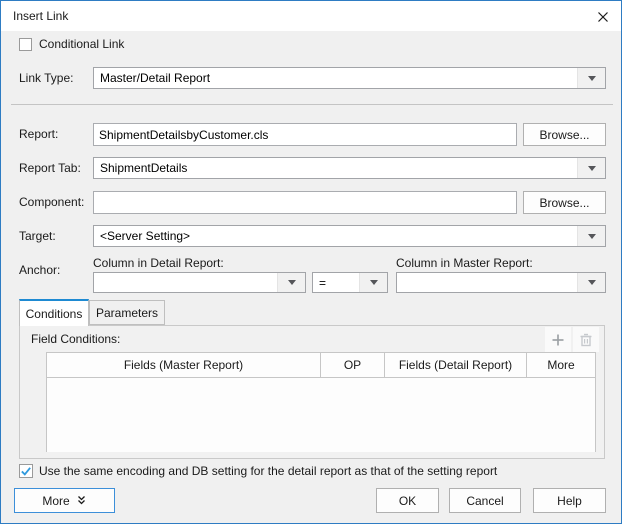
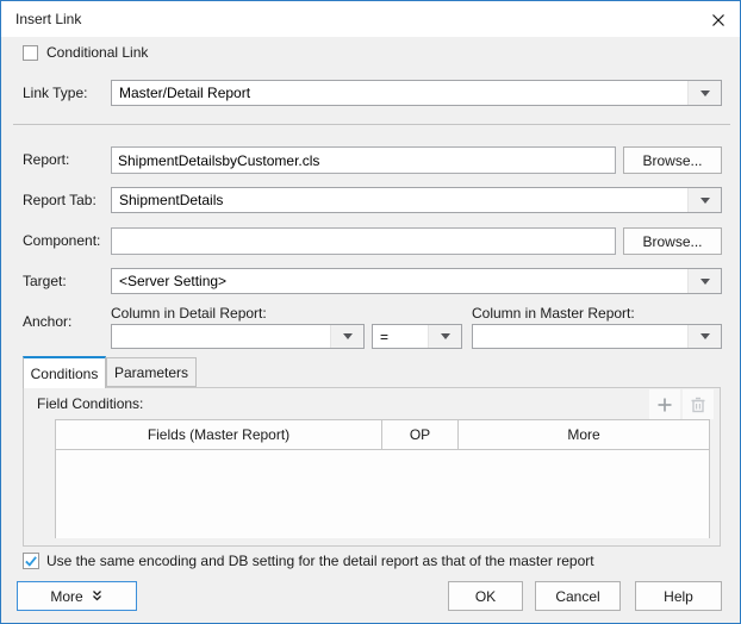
  Insert Link
  Conditional Link
  Link Type:
  Master/Detail Report
  Report:
  ShipmentDetailsbyCustomer.cls
  Browse...
  Report Tab:
  ShipmentDetails
  Component:
  Browse...
  Target:
  <Server Setting>
  Anchor:
  Column in Detail Report:
  =
  Column in Master Report:
  Conditions
  Parameters
  Field Conditions:
  Fields (Master Report)
  OP
- Fields (Detail Report)
  More
- Use the same encoding and DB setting for the detail report as that of the setting report
+ Use the same encoding and DB setting for the detail report as that of the master report
  More
  OK
  Cancel
  Help
